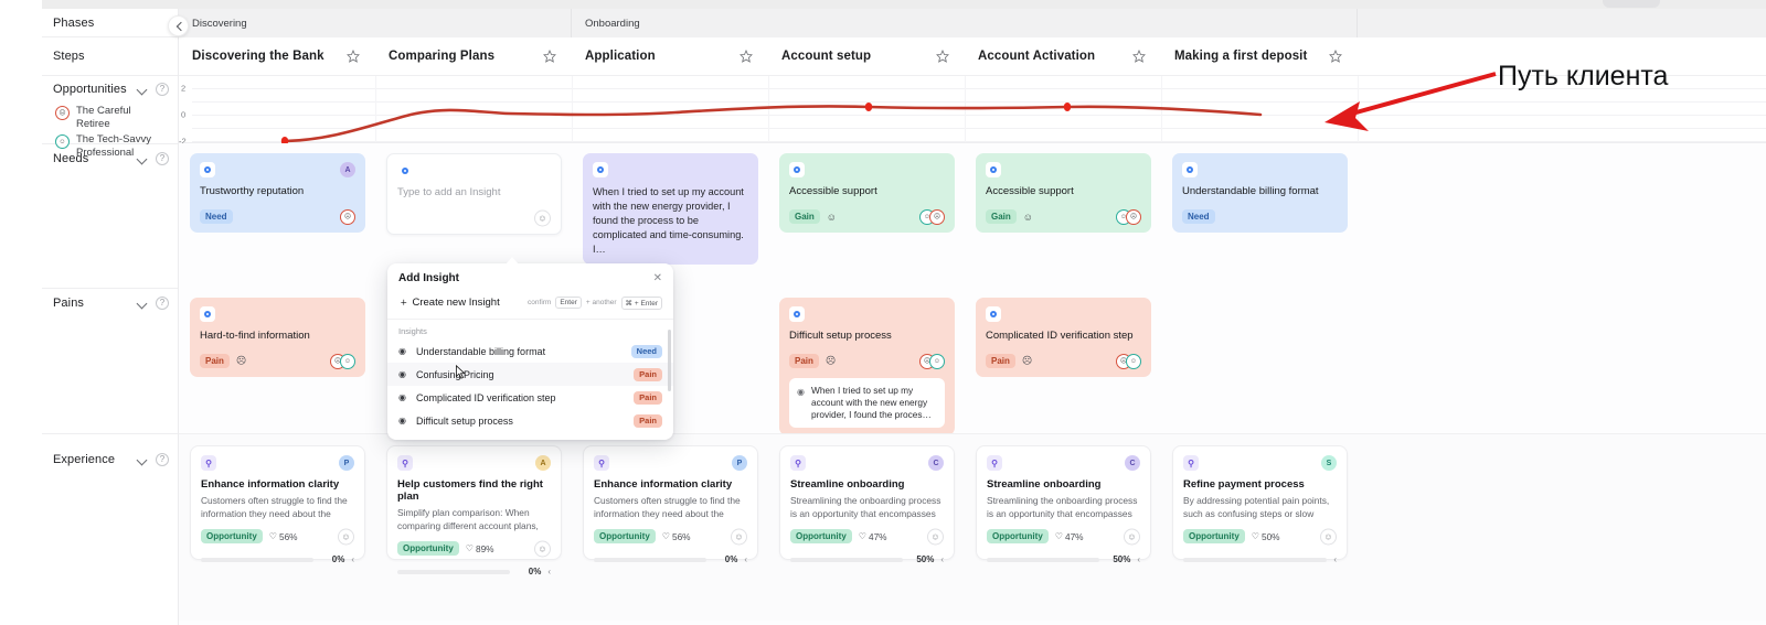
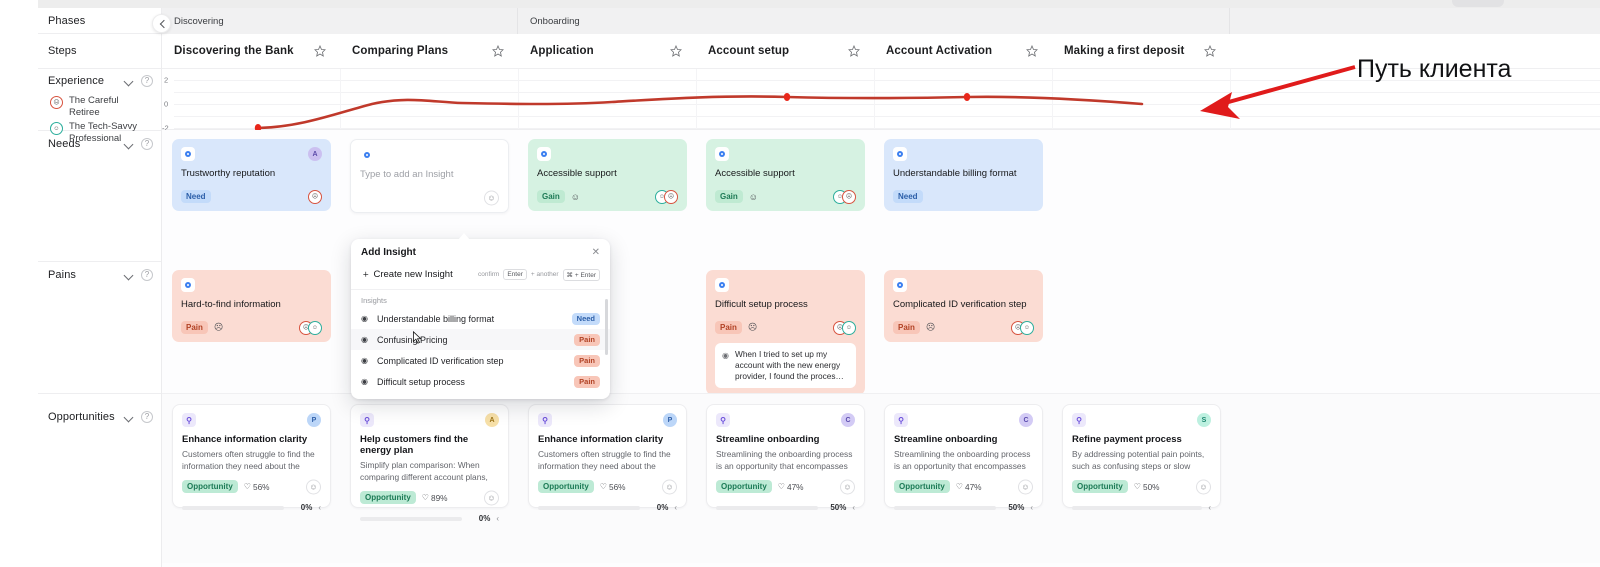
  Phases
  Steps
- Opportunities
+ Experience
  ?
  The Careful Retiree
  The Tech-Savvy Professional
  Needs
  ?
  Pains
  ?
- Experience
+ Opportunities
  ?
  Discovering
  Onboarding
  Discovering the Bank
  Comparing Plans
  Application
  Account setup
  Account Activation
  Making a first deposit
  2
  0
  -2
  Trustworthy reputation
  Need
  Type to add an Insight
  ☺
- When I tried to set up my account with the new energy provider, I found the process to be complicated and time-consuming. I…
  Accessible support
  Gain
  ☺
  Accessible support
  Gain
  ☺
  Understandable billing format
  Need
  Hard-to-find information
  Pain
  ☹
  Difficult setup process
  Pain
  ☹
  ◉
  When I tried to set up my account with the new energy provider, I found the proces…
  Complicated ID verification step
  Pain
  ☹
  ⚲
  Enhance information clarity
  Opportunity
  ♡
  56%
  ☺
  0%
  ‹
  ⚲
- Help customers find the right plan
+ Help customers find the energy plan
  Simplify plan comparison: When comparing different account plans,
  Opportunity
  ♡
  89%
  ☺
  0%
  ‹
  ⚲
  Enhance information clarity
  Opportunity
  ♡
  56%
  ☺
  0%
  ‹
  ⚲
  Streamline onboarding
  Streamlining the onboarding process is an opportunity that encompasses
  Opportunity
  ♡
  47%
  ☺
  50%
  ‹
  ⚲
  Streamline onboarding
  Streamlining the onboarding process is an opportunity that encompasses
  Opportunity
  ♡
  47%
  ☺
  50%
  ‹
  ⚲
  Refine payment process
  By addressing potential pain points, such as confusing steps or slow
  Opportunity
  ♡
  50%
  ☺
  ‹
  Add Insight
  ✕
  ＋ Create new Insight
  Insights
  ◉
  Understandable billing format
  Need
  ◉
  Confusin Pricing
  Pain
  ◉
  Complicated ID verification step
  Pain
  ◉
  Difficult setup process
  Pain
  Путь клиента
